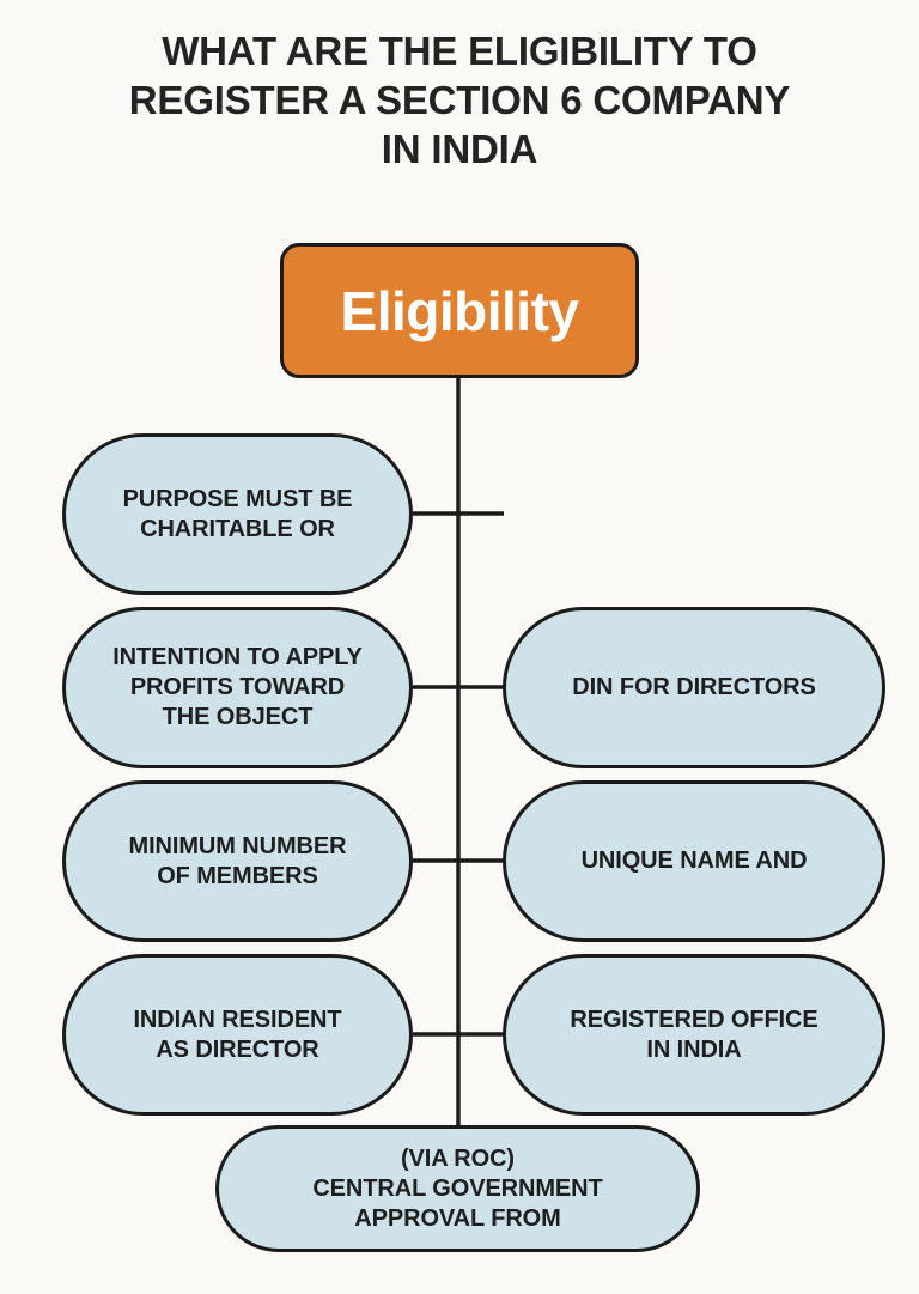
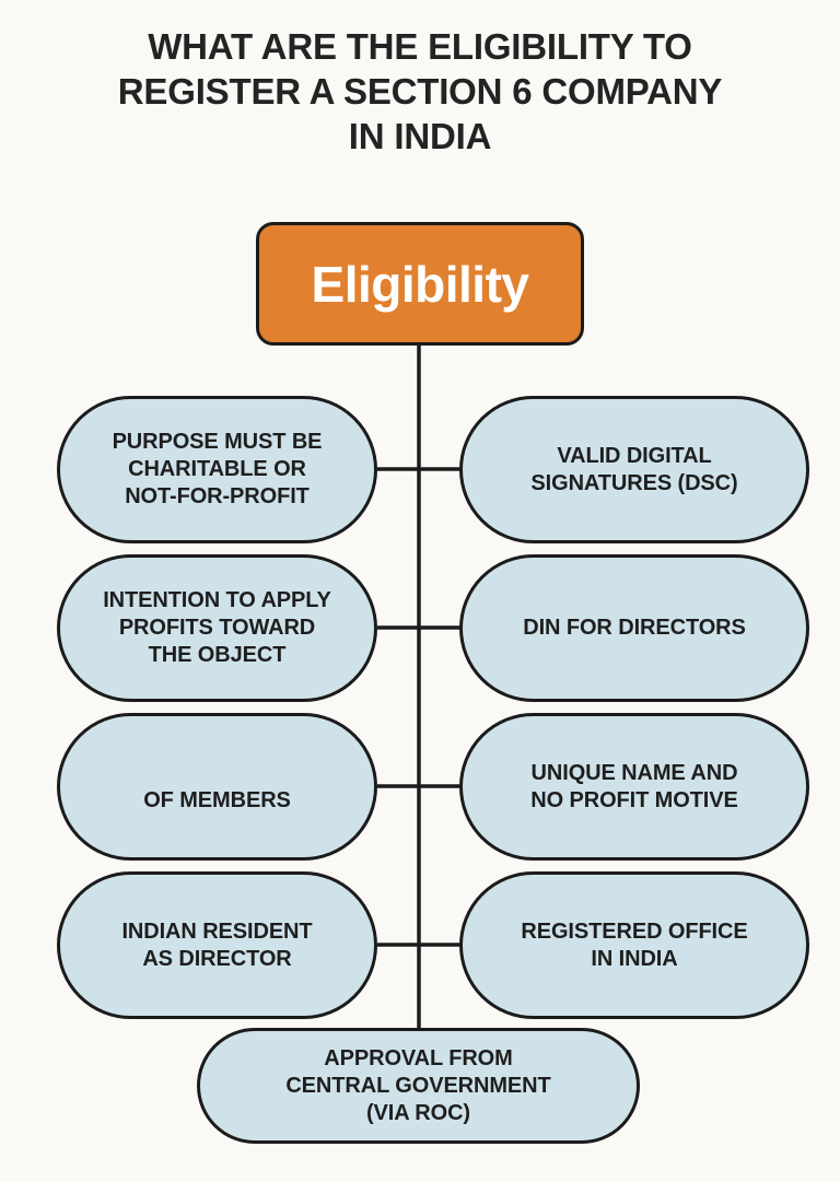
  WHAT ARE THE ELIGIBILITY TO
  REGISTER A SECTION 6 COMPANY
  IN INDIA
  Eligibility
  PURPOSE MUST BE
  CHARITABLE OR
+ NOT-FOR-PROFIT
+ VALID DIGITAL
+ SIGNATURES (DSC)
  INTENTION TO APPLY
  PROFITS TOWARD
  THE OBJECT
  DIN FOR DIRECTORS
- MINIMUM NUMBER
  OF MEMBERS
  UNIQUE NAME AND
+ NO PROFIT MOTIVE
  INDIAN RESIDENT
  AS DIRECTOR
  REGISTERED OFFICE
  IN INDIA
- (VIA ROC)
+ APPROVAL FROM
  CENTRAL GOVERNMENT
- APPROVAL FROM
+ (VIA ROC)
